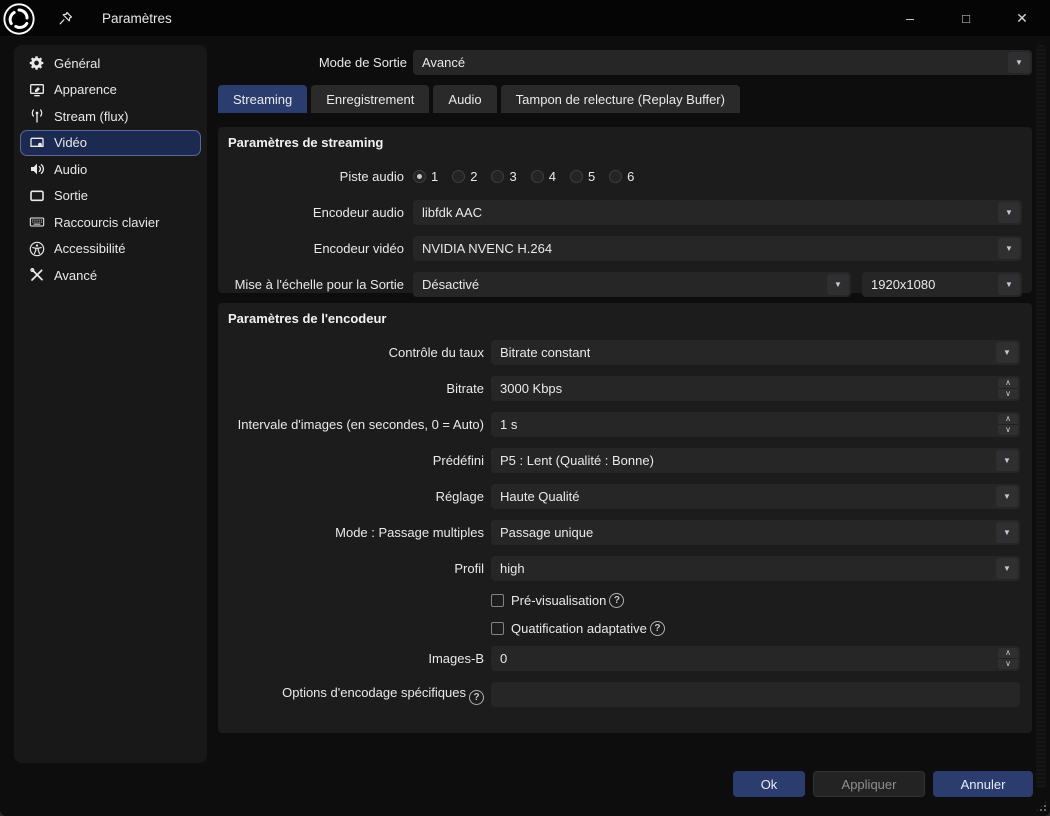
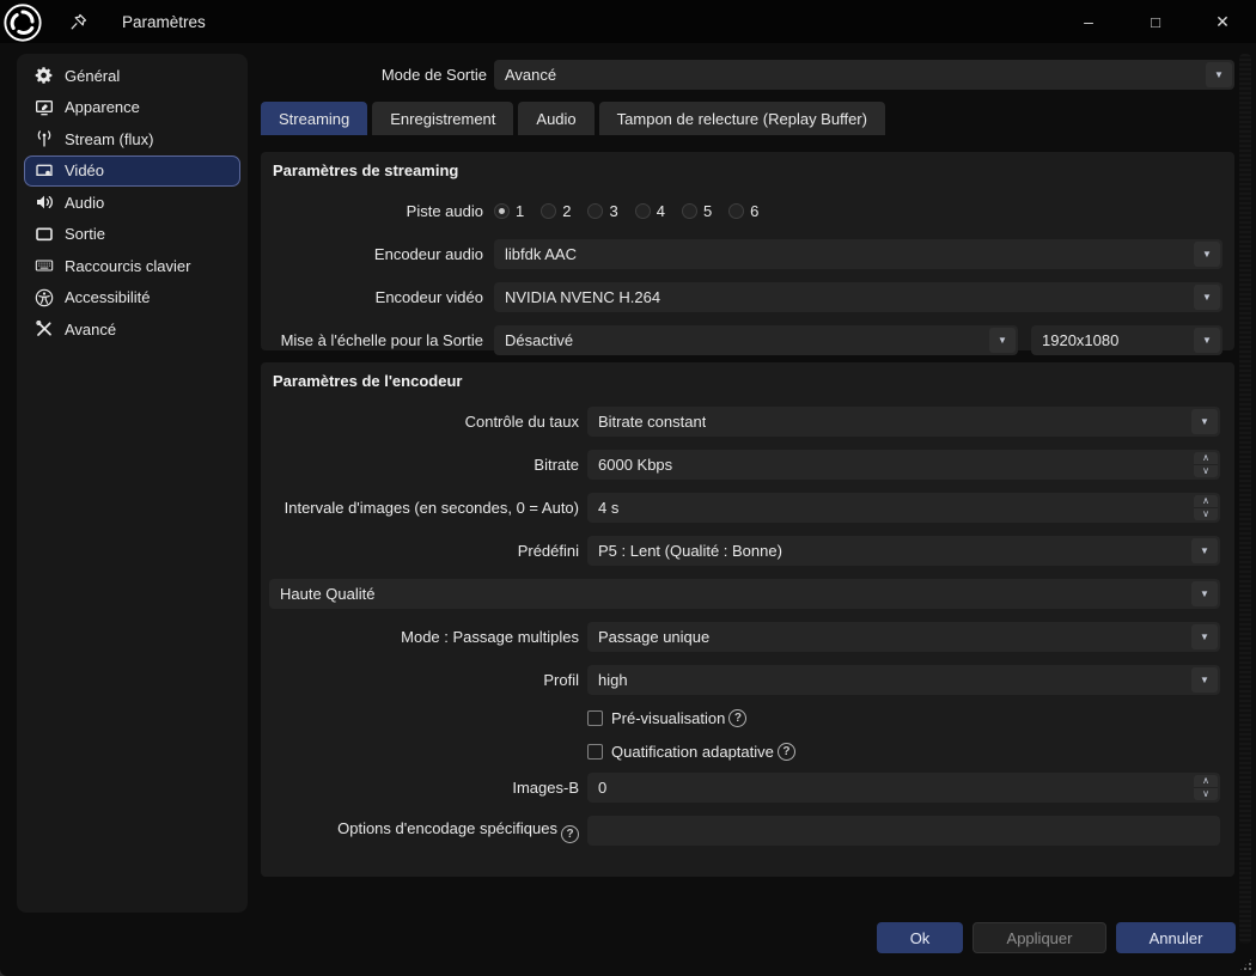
  Paramètres
  –
  □
  ✕
  Général
  Apparence
  Stream (flux)
  Vidéo
  Audio
  Sortie
  Raccourcis clavier
  Accessibilité
  Avancé
  Mode de Sortie
  Avancé
  ▼
  Streaming
  Enregistrement
  Audio
  Tampon de relecture (Replay Buffer)
  Paramètres de streaming
  Piste audio
  1
  2
  3
  4
  5
  6
  Encodeur audio
  libfdk AAC
  ▼
  Encodeur vidéo
  NVIDIA NVENC H.264
  ▼
  Mise à l'échelle pour la Sortie
  Désactivé
  ▼
  1920x1080
  ▼
  Paramètres de l'encodeur
  Contrôle du taux
  Bitrate constant
  ▼
  Bitrate
- 3000 Kbps
+ 6000 Kbps
  ∧
  ∨
  Intervale d'images (en secondes, 0 = Auto)
- 1 s
+ 4 s
  ∧
  ∨
  Prédéfini
  P5 : Lent (Qualité : Bonne)
  ▼
- Réglage
  Haute Qualité
  ▼
  Mode : Passage multiples
  Passage unique
  ▼
  Profil
  high
  ▼
  Pré-visualisation
  ?
  Quatification adaptative
  ?
  Images-B
  0
  ∧
  ∨
  Options d'encodage spécifiques ?
  Ok
  Appliquer
  Annuler
